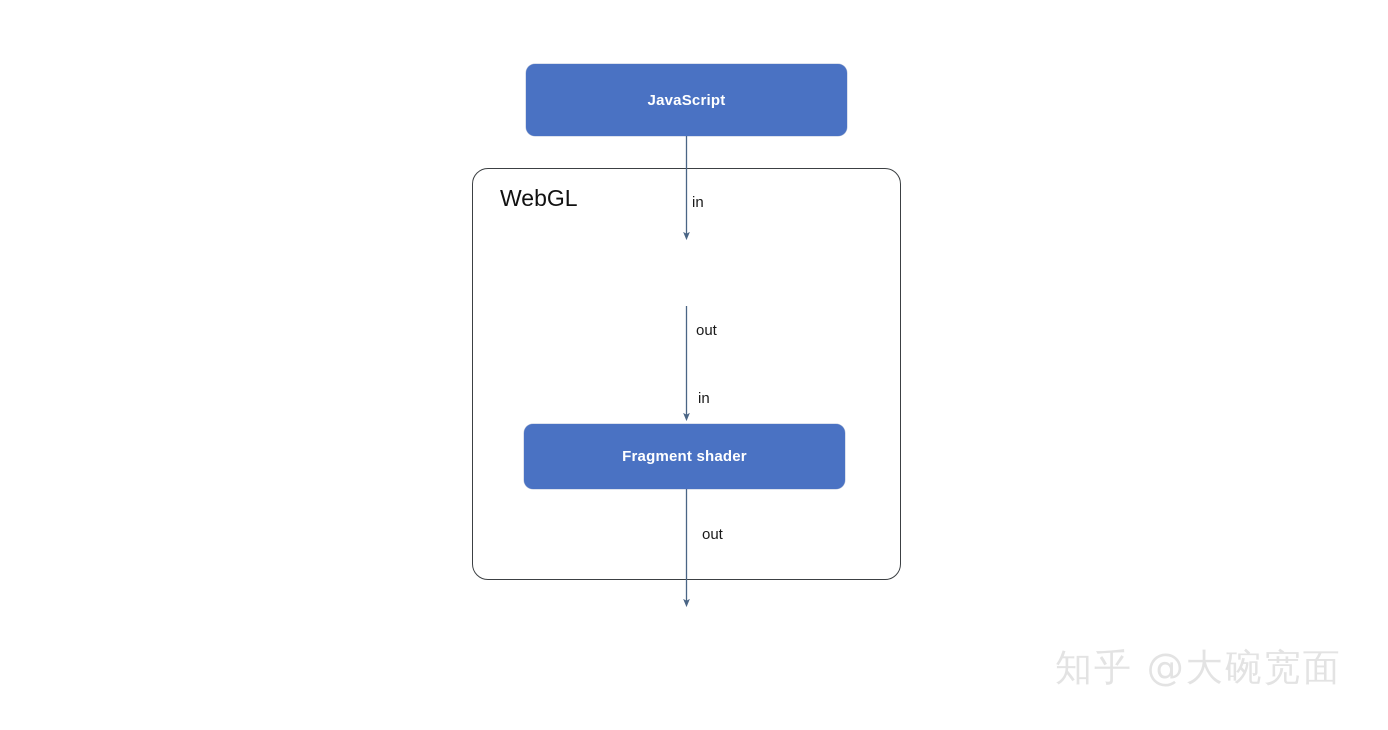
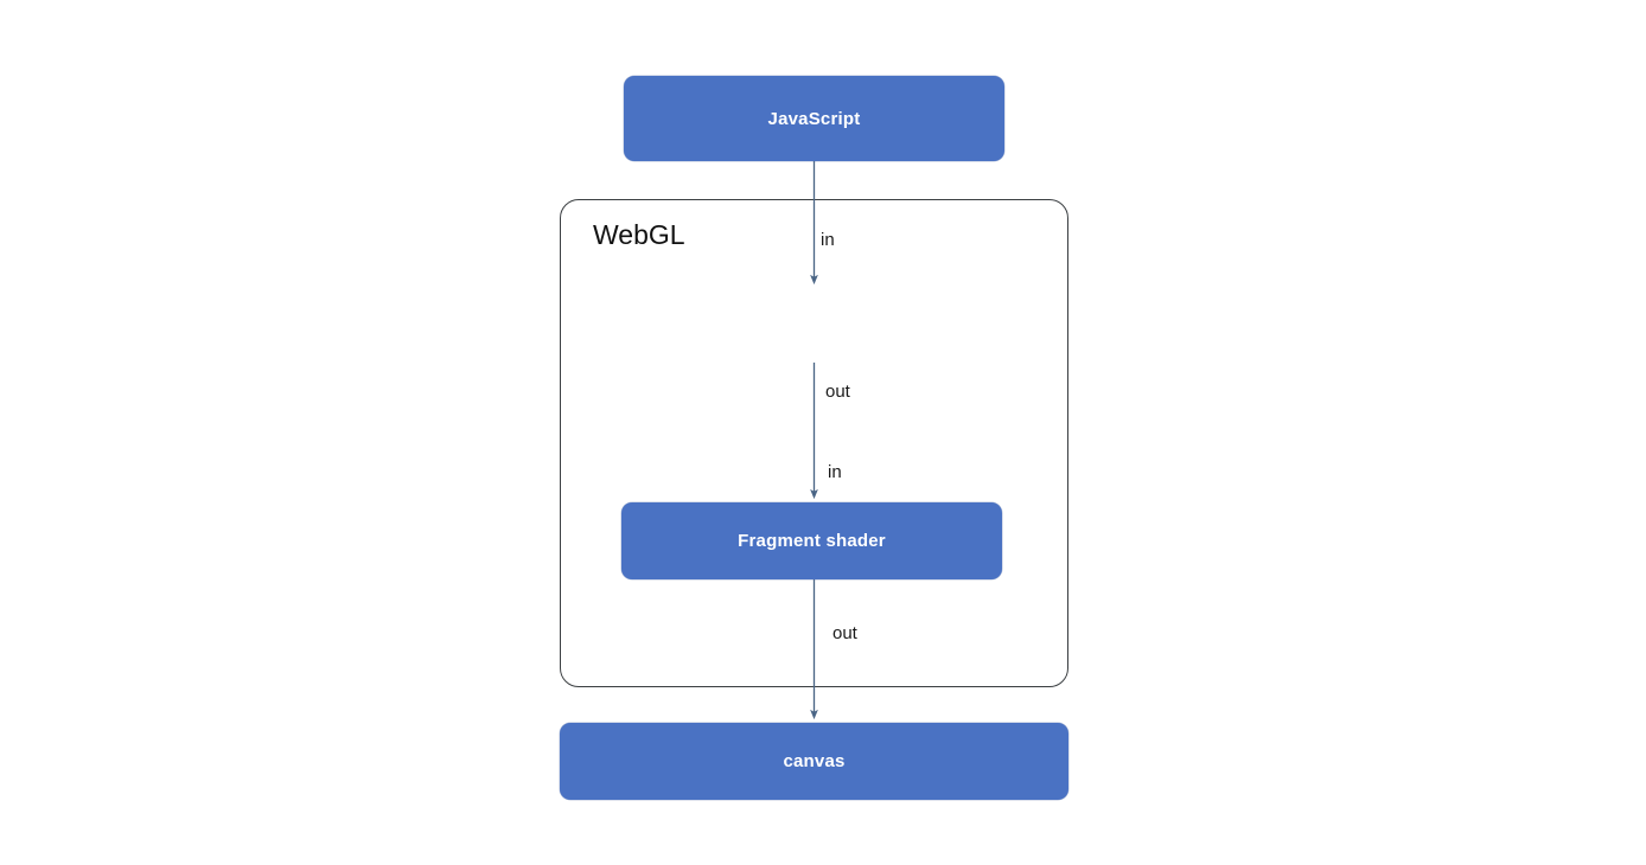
  WebGL
  JavaScript
  Fragment shader
+ canvas
  in
  out
  in
  out
- 知乎 @大碗宽面
